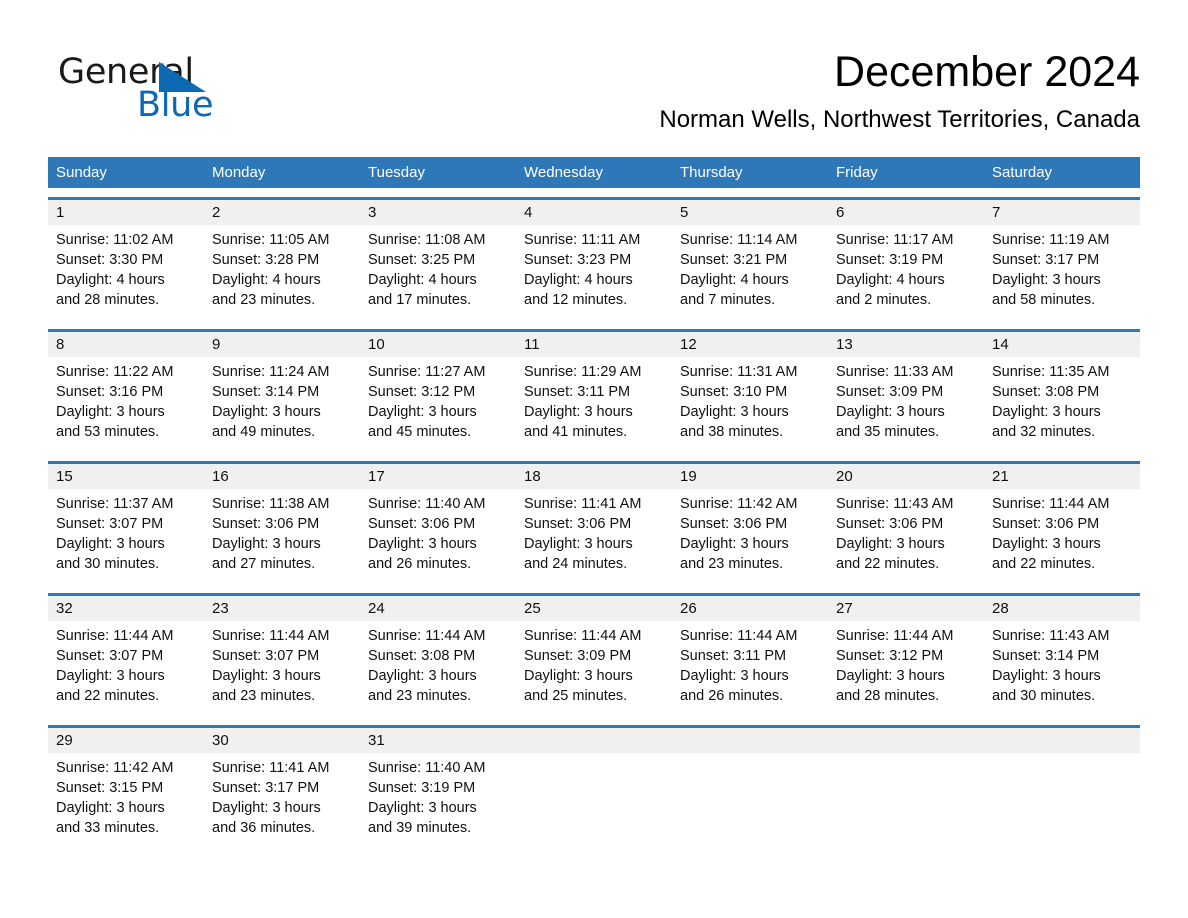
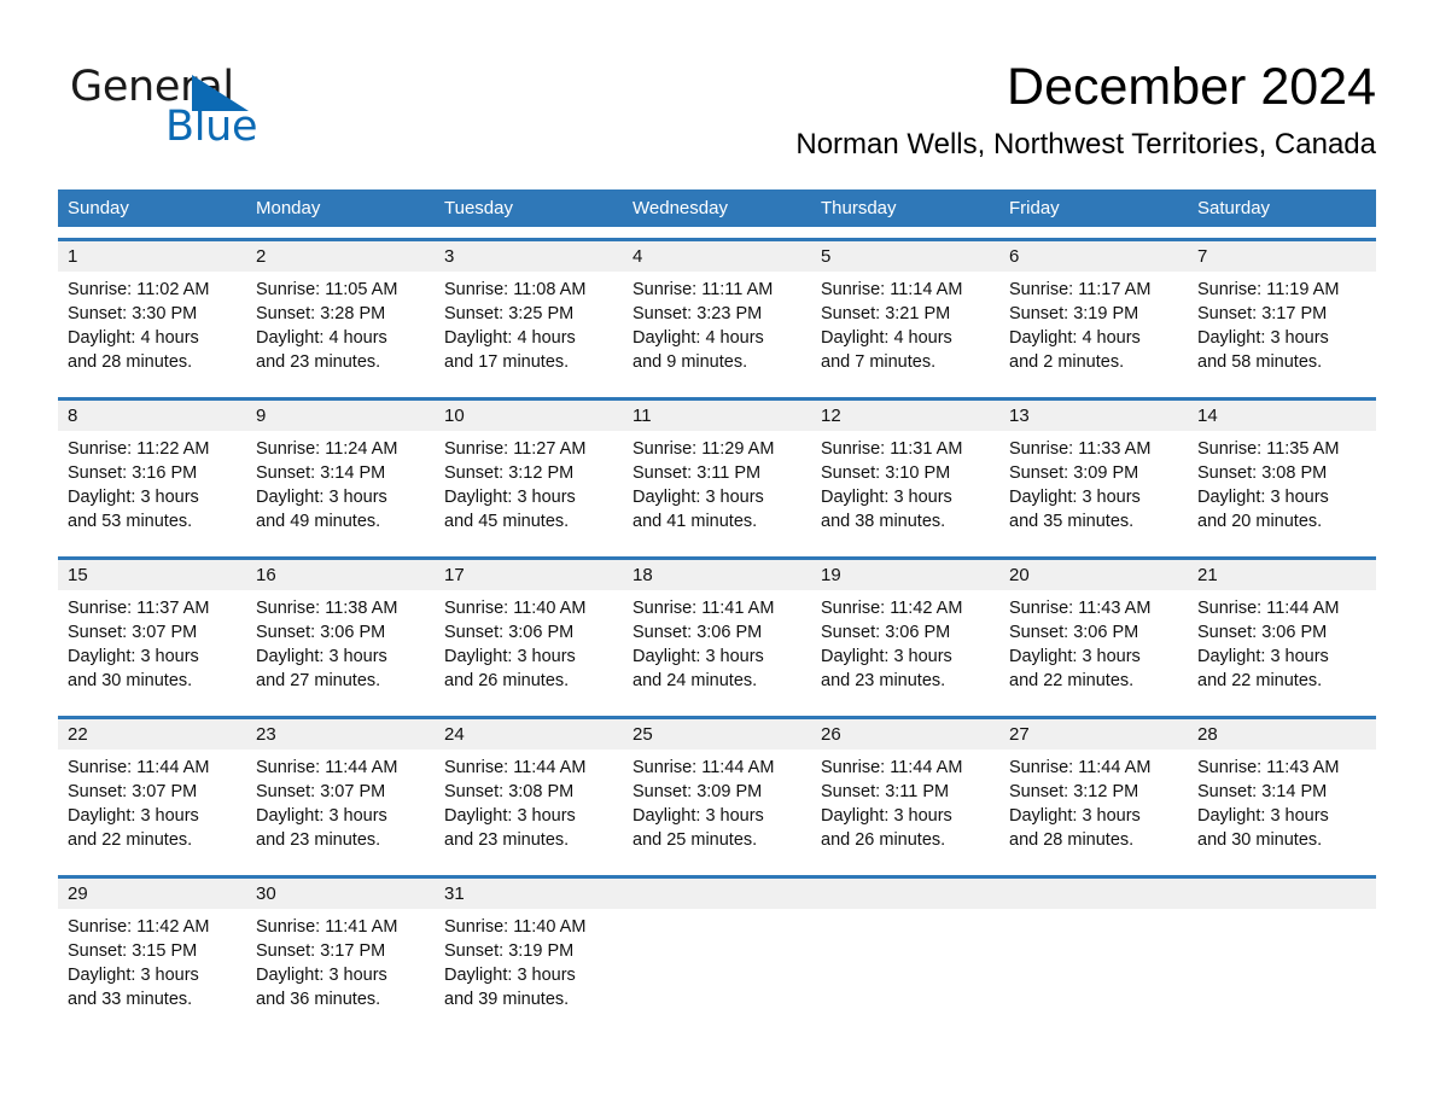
  Generl
  Blue
  December 2024
  Norman Wells, Northwest Territories, Canada
  Sunday
  Monday
  Tuesday
  Wednesday
  Thursday
  Friday
  Saturday
  1
  2
  3
  4
  5
  6
  7
  Sunrise: 11:02 AM
  Sunset: 3:30 PM
  Daylight: 4 hours
  and 28 minutes.
  Sunrise: 11:05 AM
  Sunset: 3:28 PM
  Daylight: 4 hours
  and 23 minutes.
  Sunrise: 11:08 AM
  Sunset: 3:25 PM
  Daylight: 4 hours
  and 17 minutes.
  Sunrise: 11:11 AM
  Sunset: 3:23 PM
  Daylight: 4 hours
- and 12 minutes.
+ and 9 minutes.
  Sunrise: 11:14 AM
  Sunset: 3:21 PM
  Daylight: 4 hours
  and 7 minutes.
  Sunrise: 11:17 AM
  Sunset: 3:19 PM
  Daylight: 4 hours
  and 2 minutes.
  Sunrise: 11:19 AM
  Sunset: 3:17 PM
  Daylight: 3 hours
  and 58 minutes.
  8
  9
  10
  11
  12
  13
  14
  Sunrise: 11:22 AM
  Sunset: 3:16 PM
  Daylight: 3 hours
  and 53 minutes.
  Sunrise: 11:24 AM
  Sunset: 3:14 PM
  Daylight: 3 hours
  and 49 minutes.
  Sunrise: 11:27 AM
  Sunset: 3:12 PM
  Daylight: 3 hours
  and 45 minutes.
  Sunrise: 11:29 AM
  Sunset: 3:11 PM
  Daylight: 3 hours
  and 41 minutes.
  Sunrise: 11:31 AM
  Sunset: 3:10 PM
  Daylight: 3 hours
  and 38 minutes.
  Sunrise: 11:33 AM
  Sunset: 3:09 PM
  Daylight: 3 hours
  and 35 minutes.
  Sunrise: 11:35 AM
  Sunset: 3:08 PM
  Daylight: 3 hours
- and 32 minutes.
+ and 20 minutes.
  15
  16
  17
  18
  19
  20
  21
  Sunrise: 11:37 AM
  Sunset: 3:07 PM
  Daylight: 3 hours
  and 30 minutes.
  Sunrise: 11:38 AM
  Sunset: 3:06 PM
  Daylight: 3 hours
  and 27 minutes.
  Sunrise: 11:40 AM
  Sunset: 3:06 PM
  Daylight: 3 hours
  and 26 minutes.
  Sunrise: 11:41 AM
  Sunset: 3:06 PM
  Daylight: 3 hours
  and 24 minutes.
  Sunrise: 11:42 AM
  Sunset: 3:06 PM
  Daylight: 3 hours
  and 23 minutes.
  Sunrise: 11:43 AM
  Sunset: 3:06 PM
  Daylight: 3 hours
  and 22 minutes.
  Sunrise: 11:44 AM
  Sunset: 3:06 PM
  Daylight: 3 hours
  and 22 minutes.
- 32
+ 22
  23
  24
  25
  26
  27
  28
  Sunrise: 11:44 AM
  Sunset: 3:07 PM
  Daylight: 3 hours
  and 22 minutes.
  Sunrise: 11:44 AM
  Sunset: 3:07 PM
  Daylight: 3 hours
  and 23 minutes.
  Sunrise: 11:44 AM
  Sunset: 3:08 PM
  Daylight: 3 hours
  and 23 minutes.
  Sunrise: 11:44 AM
  Sunset: 3:09 PM
  Daylight: 3 hours
  and 25 minutes.
  Sunrise: 11:44 AM
  Sunset: 3:11 PM
  Daylight: 3 hours
  and 26 minutes.
  Sunrise: 11:44 AM
  Sunset: 3:12 PM
  Daylight: 3 hours
  and 28 minutes.
  Sunrise: 11:43 AM
  Sunset: 3:14 PM
  Daylight: 3 hours
  and 30 minutes.
  29
  30
  31
  Sunrise: 11:42 AM
  Sunset: 3:15 PM
  Daylight: 3 hours
  and 33 minutes.
  Sunrise: 11:41 AM
  Sunset: 3:17 PM
  Daylight: 3 hours
  and 36 minutes.
  Sunrise: 11:40 AM
  Sunset: 3:19 PM
  Daylight: 3 hours
  and 39 minutes.
